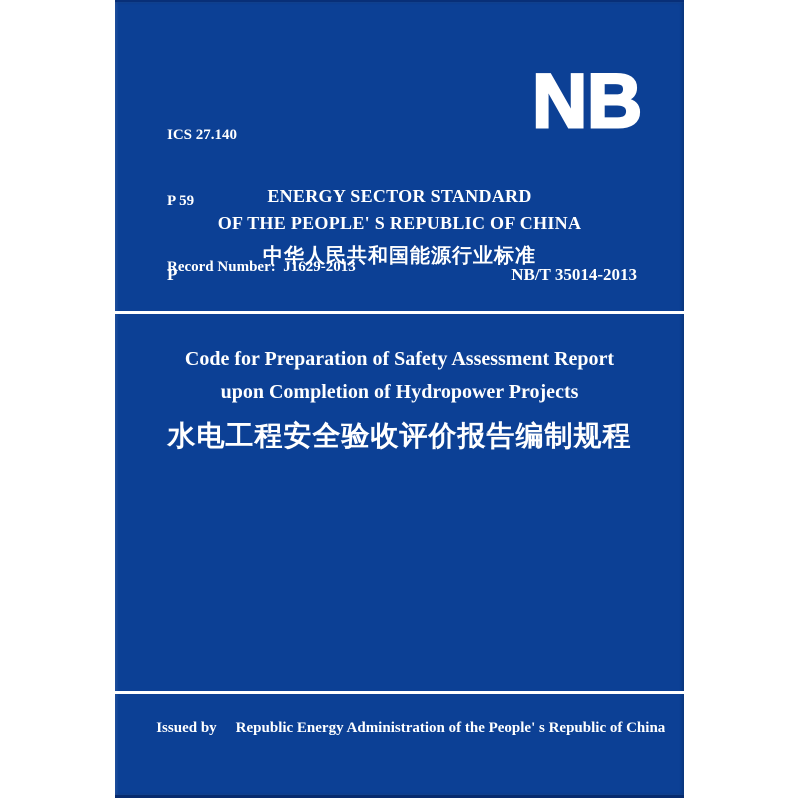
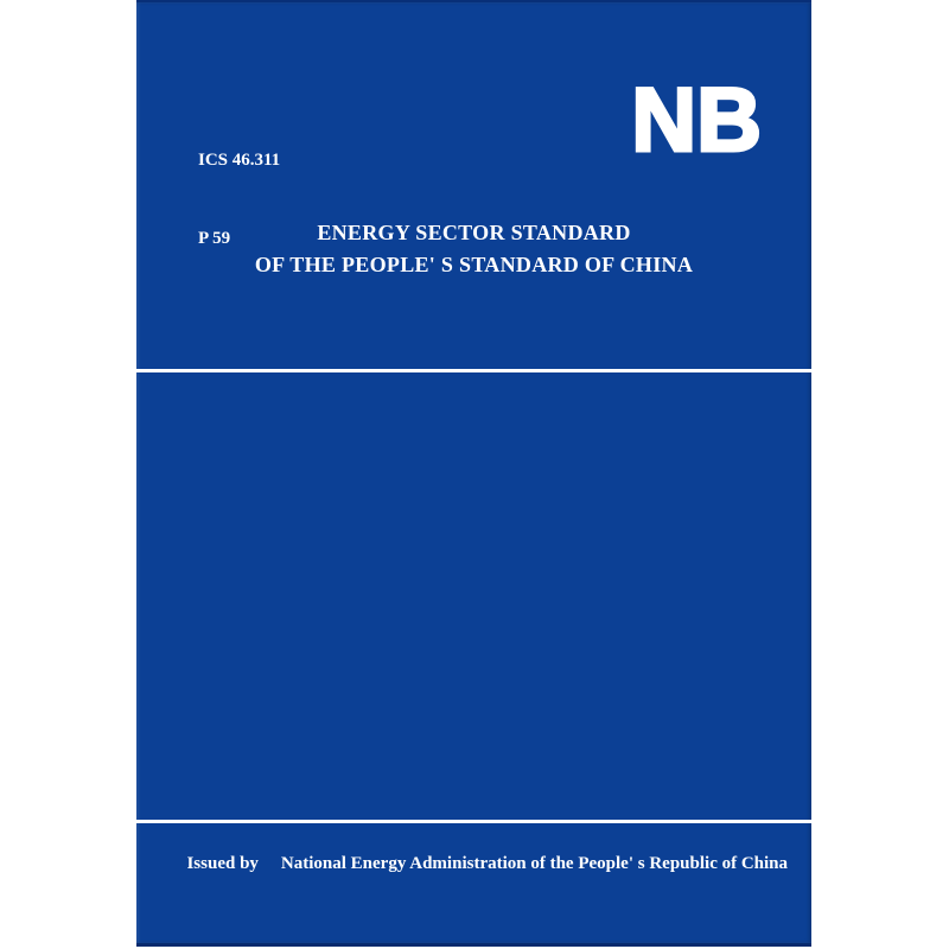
- ICS 27.140
+ ICS 46.311
  P 59
- Record Number: J1629-2013
  NB
  ENERGY SECTOR STANDARD
- OF THE PEOPLE' S REPUBLIC OF CHINA
+ OF THE PEOPLE' S STANDARD OF CHINA
- 中华人民共和国能源行业标准
- P
- NB/T 35014-2013
- Code for Preparation of Safety Assessment Report
- upon Completion of Hydropower Projects
- 水电工程安全验收评价报告编制规程
- Issued by Republic Energy Administration of the People' s Republic of China
+ Issued by National Energy Administration of the People' s Republic of China
